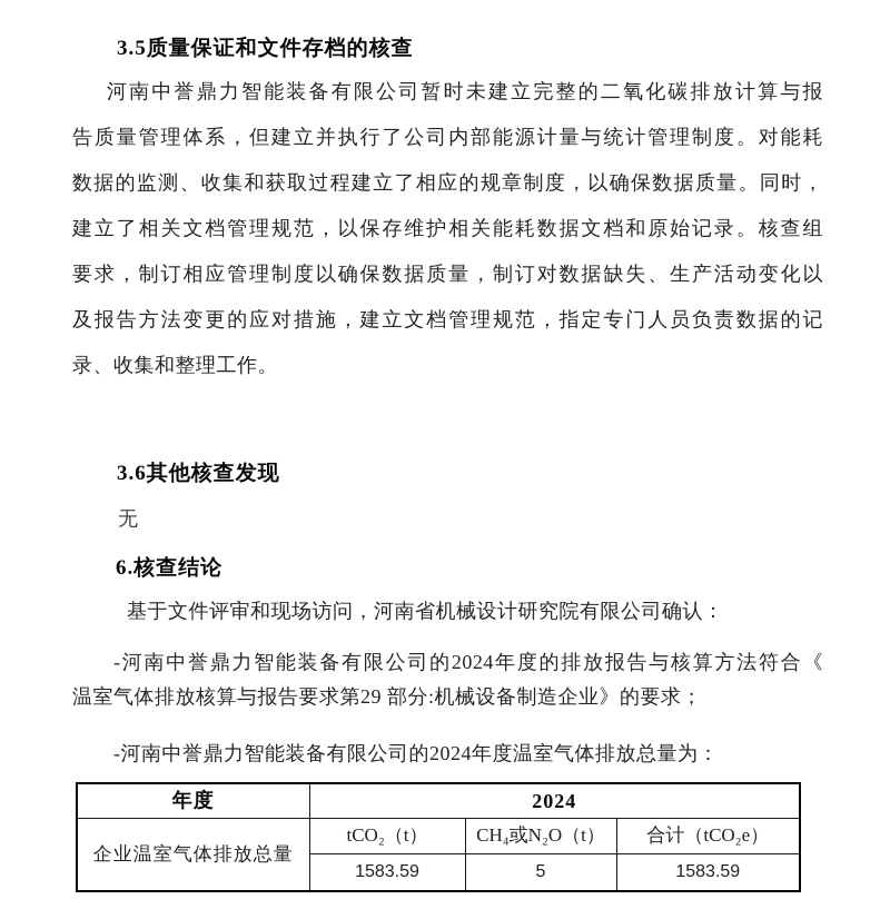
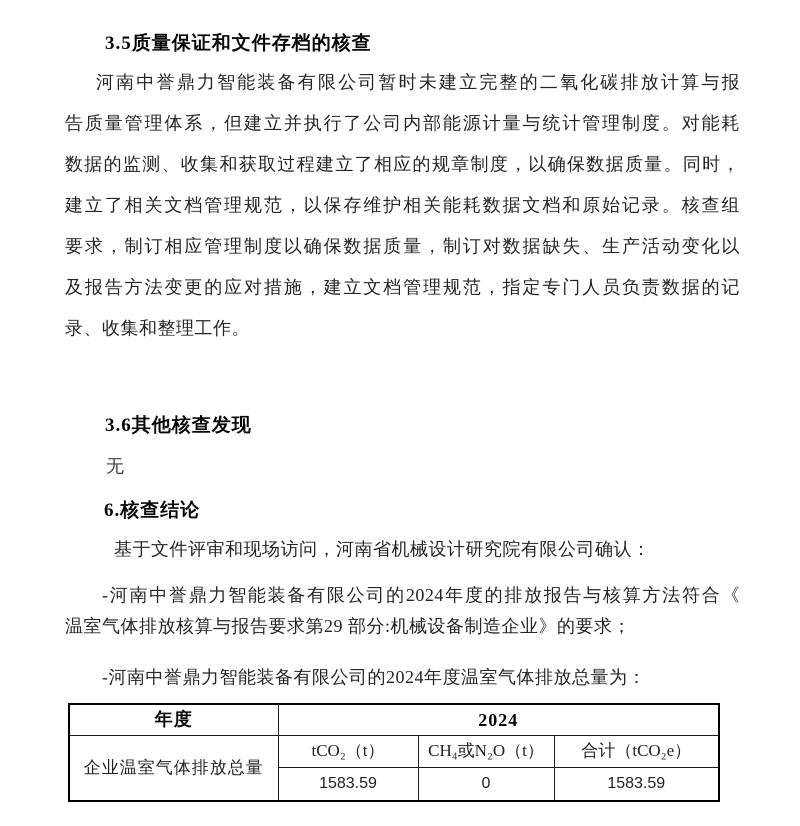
  3.5质量保证和文件存档的核查
  河南中誉鼎力智能装备有限公司暂时未建立完整的二氧化碳排放计算与报
  告质量管理体系，但建立并执行了公司内部能源计量与统计管理制度。对能耗
  数据的监测、收集和获取过程建立了相应的规章制度，以确保数据质量。同时，
  建立了相关文档管理规范，以保存维护相关能耗数据文档和原始记录。核查组
  要求，制订相应管理制度以确保数据质量，制订对数据缺失、生产活动变化以
  及报告方法变更的应对措施，建立文档管理规范，指定专门人员负责数据的记
  录、收集和整理工作。
  3.6其他核查发现
  无
  6.核查结论
  基于文件评审和现场访问，河南省机械设计研究院有限公司确认：
  -河南中誉鼎力智能装备有限公司的2024年度的排放报告与核算方法符合《
  温室气体排放核算与报告要求第29 部分:机械设备制造企业》的要求；
  -河南中誉鼎力智能装备有限公司的2024年度温室气体排放总量为：
  年度	2024
  企业温室气体排放总量	tCO₂（t）	CH₄或N₂O（t）	合计（tCO₂e）
- 1583.59	5	1583.59
+ 1583.59	0	1583.59
